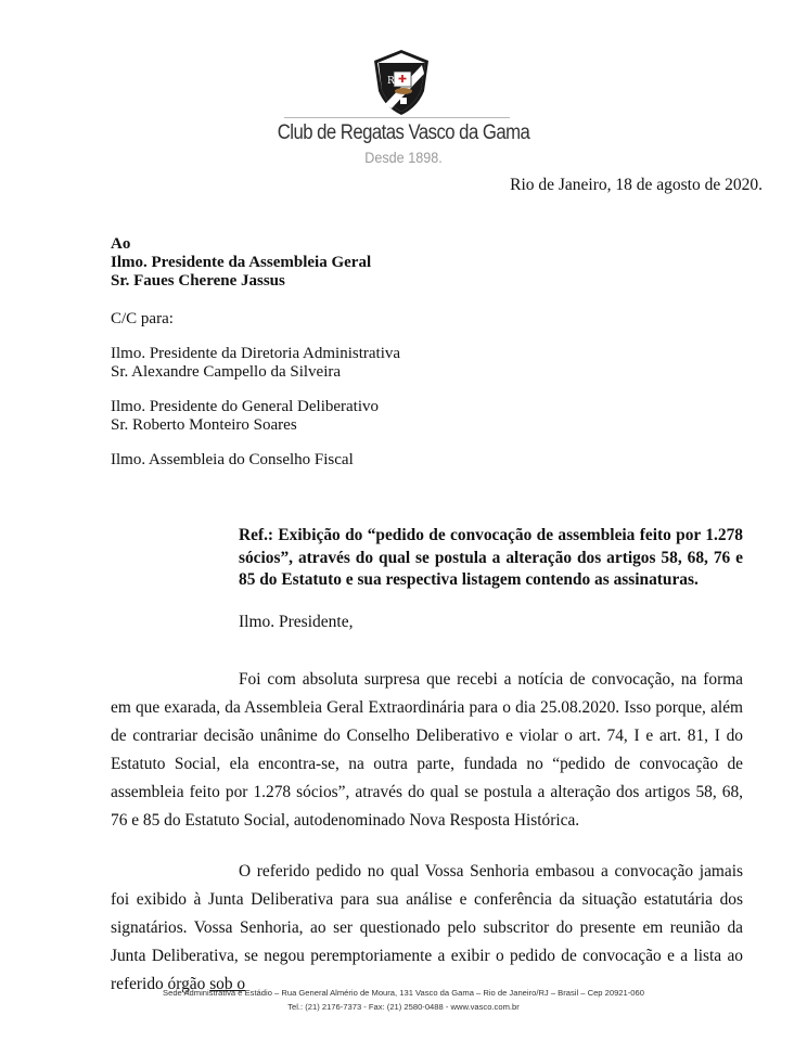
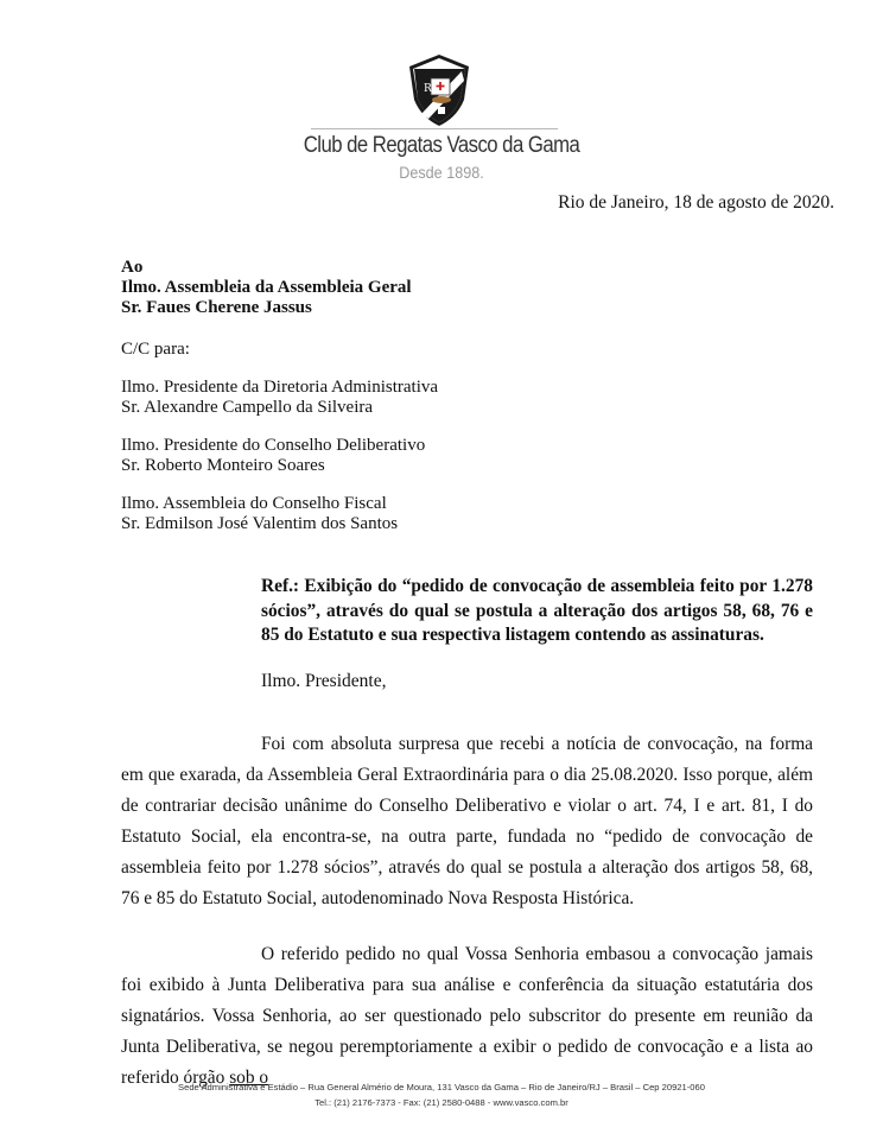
  R
  Club de Regatas Vasco da Gama
  Desde 1898.
  Rio de Janeiro, 18 de agosto de 2020.
  Ao
- Ilmo. Presidente da Assembleia Geral
+ Ilmo. Assembleia da Assembleia Geral
  Sr. Faues Cherene Jassus
  C/C para:
  Ilmo. Presidente da Diretoria Administrativa
  Sr. Alexandre Campello da Silveira
- Ilmo. Presidente do General Deliberativo
+ Ilmo. Presidente do Conselho Deliberativo
  Sr. Roberto Monteiro Soares
  Ilmo. Assembleia do Conselho Fiscal
+ Sr. Edmilson José Valentim dos Santos
  Ref.: Exibição do “pedido de convocação de assembleia feito por 1.278 sócios”, através do qual se postula a alteração dos artigos 58, 68, 76 e 85 do Estatuto e sua respectiva listagem contendo as assinaturas.
  Ilmo. Presidente,
  Foi com absoluta surpresa que recebi a notícia de convocação, na forma em que exarada, da Assembleia Geral Extraordinária para o dia 25.08.2020. Isso porque, além de contrariar decisão unânime do Conselho Deliberativo e violar o art. 74, I e art. 81, I do Estatuto Social, ela encontra-se, na outra parte, fundada no “pedido de convocação de assembleia feito por 1.278 sócios”, através do qual se postula a alteração dos artigos 58, 68, 76 e 85 do Estatuto Social, autodenominado Nova Resposta Histórica.
  O referido pedido no qual Vossa Senhoria embasou a convocação jamais foi exibido à Junta Deliberativa para sua análise e conferência da situação estatutária dos signatários. Vossa Senhoria, ao ser questionado pelo subscritor do presente em reunião da Junta Deliberativa, se negou peremptoriamente a exibir o pedido de convocação e a lista ao referido órgão sob o
  Sede Administrativa e Estádio – Rua General Almério de Moura, 131 Vasco da Gama – Rio de Janeiro/RJ – Brasil – Cep 20921-060
  Tel.: (21) 2176-7373 - Fax: (21) 2580-0488 - www.vasco.com.br
